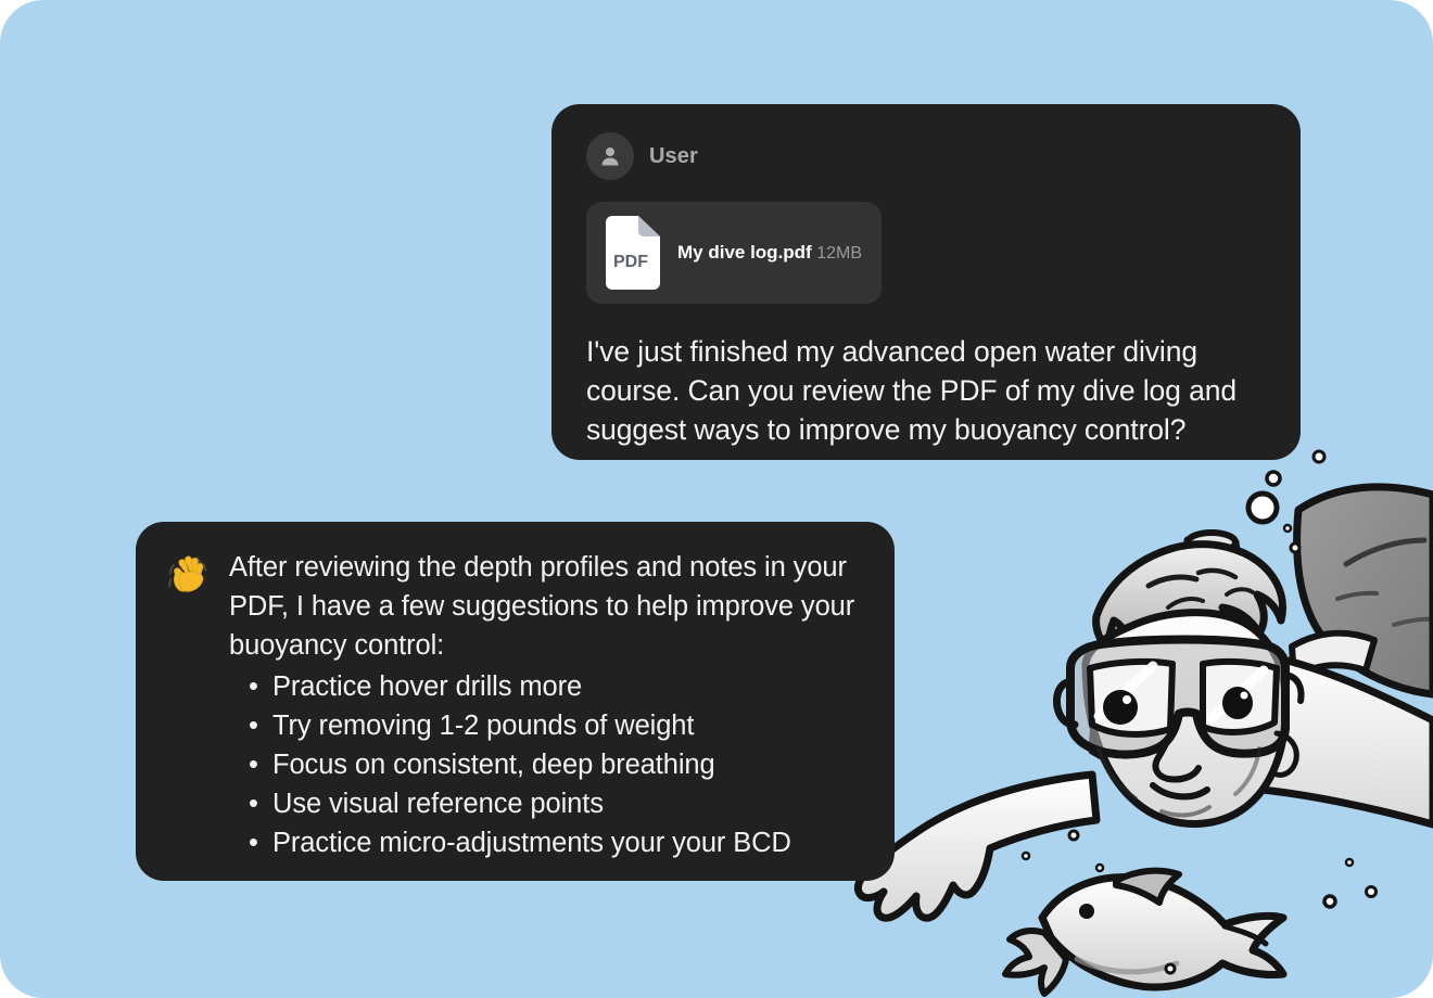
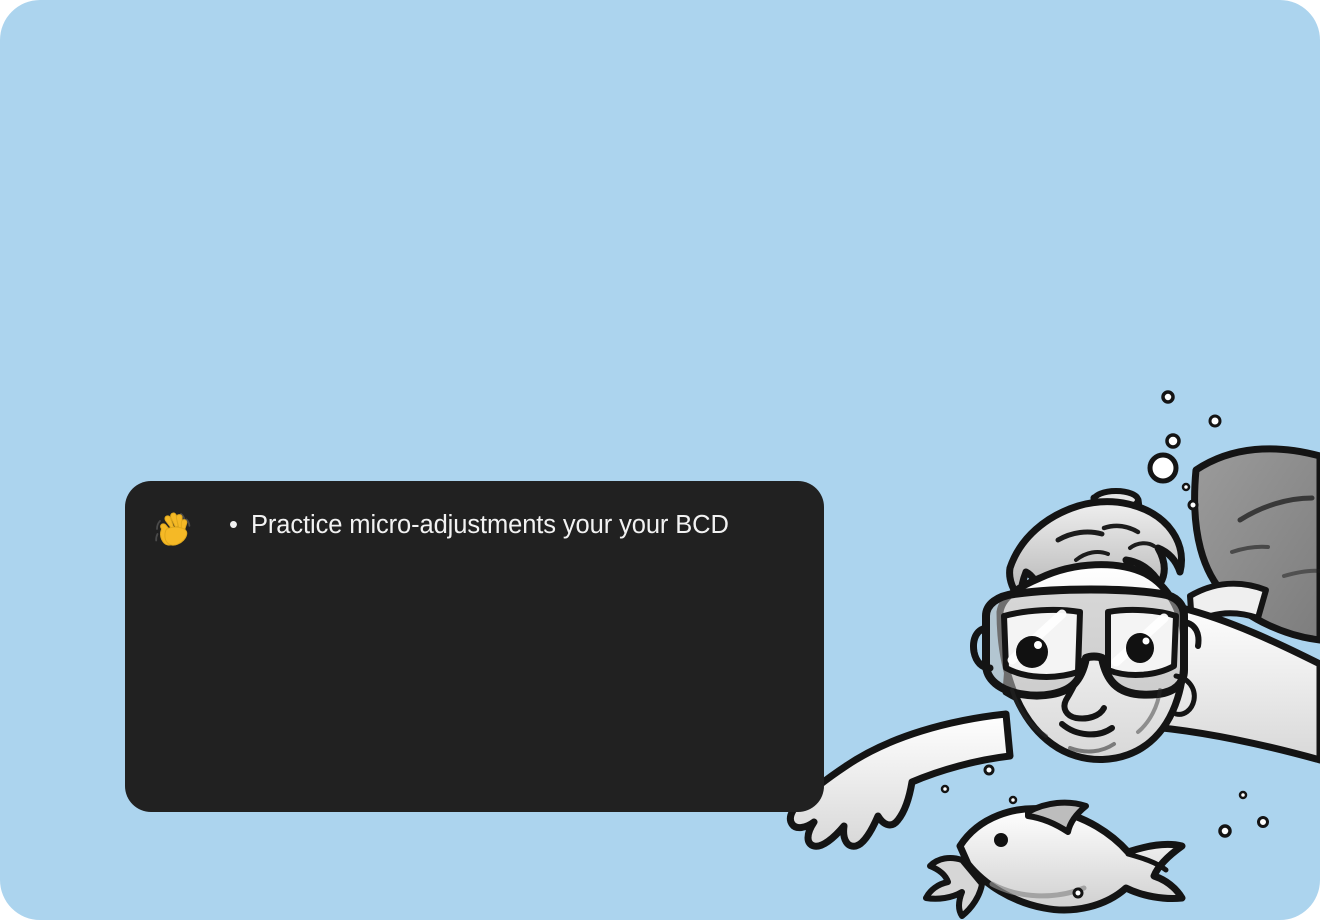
- User
- PDF
- My dive log.pdf 12MB
- I've just finished my advanced open water diving course. Can you review the PDF of my dive log and suggest ways to improve my buoyancy control?
- After reviewing the depth profiles and notes in your PDF, I have a few suggestions to help improve your buoyancy control:
- Practice hover drills more
- Try removing 1-2 pounds of weight
- Focus on consistent, deep breathing
- Use visual reference points
  Practice micro-adjustments your your BCD
